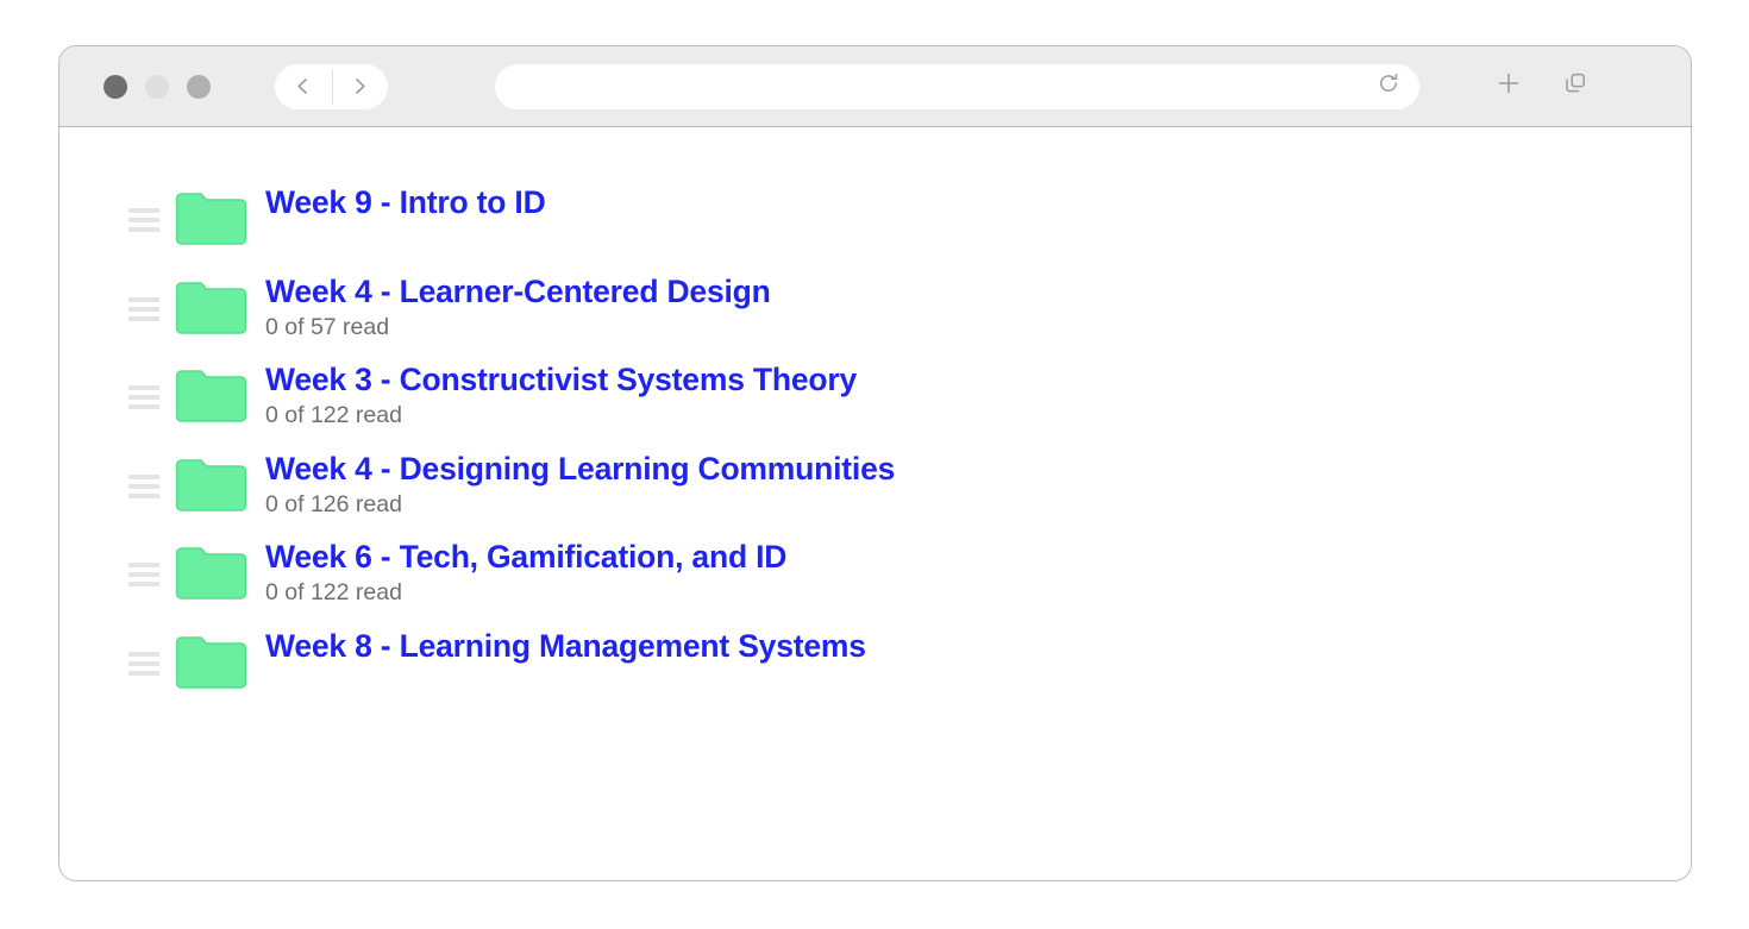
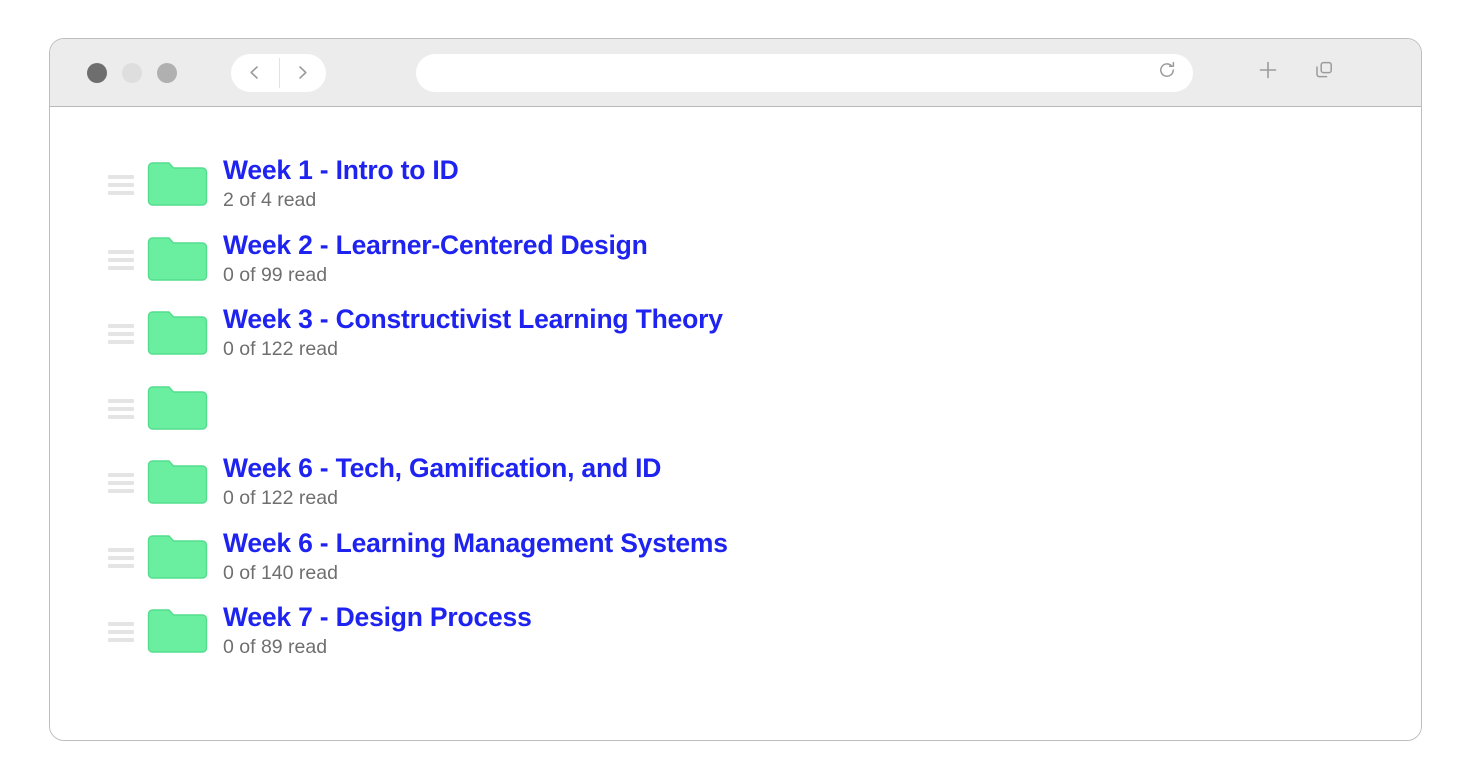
- Week 9 - Intro to ID
+ Week 1 - Intro to ID
+ 2 of 4 read
- Week 4 - Learner-Centered Design
+ Week 2 - Learner-Centered Design
- 0 of 57 read
+ 0 of 99 read
- Week 3 - Constructivist Systems Theory
+ Week 3 - Constructivist Learning Theory
  0 of 122 read
- Week 4 - Designing Learning Communities
- 0 of 126 read
  Week 6 - Tech, Gamification, and ID
  0 of 122 read
- Week 8 - Learning Management Systems
+ Week 6 - Learning Management Systems
+ 0 of 140 read
+ Week 7 - Design Process
+ 0 of 89 read
